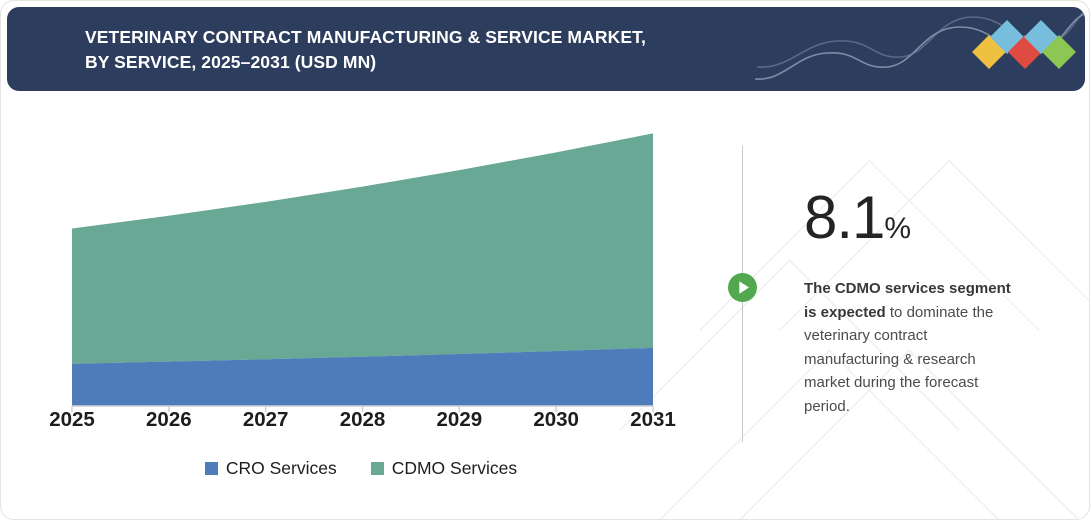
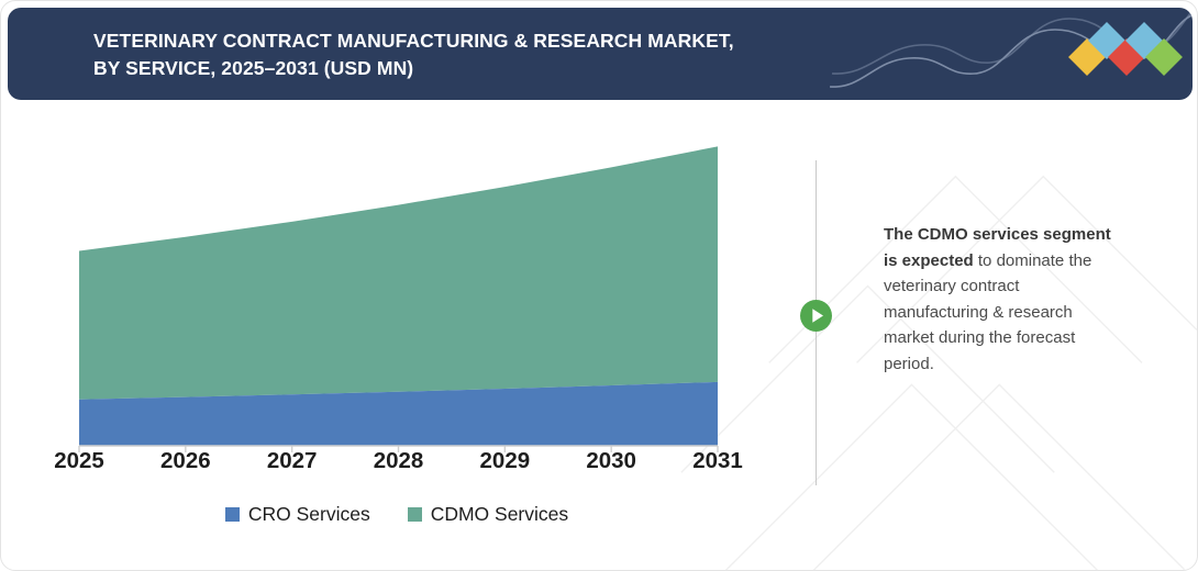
- VETERINARY CONTRACT MANUFACTURING & SERVICE MARKET,
+ VETERINARY CONTRACT MANUFACTURING & RESEARCH MARKET,
  BY SERVICE, 2025–2031 (USD MN)
  2025
  2026
  2027
  2028
  2029
  2030
  2031
  CRO Services
  CDMO Services
- 8.1%
  The CDMO services segment is expected to dominate the veterinary contract manufacturing & research market during the forecast period.
